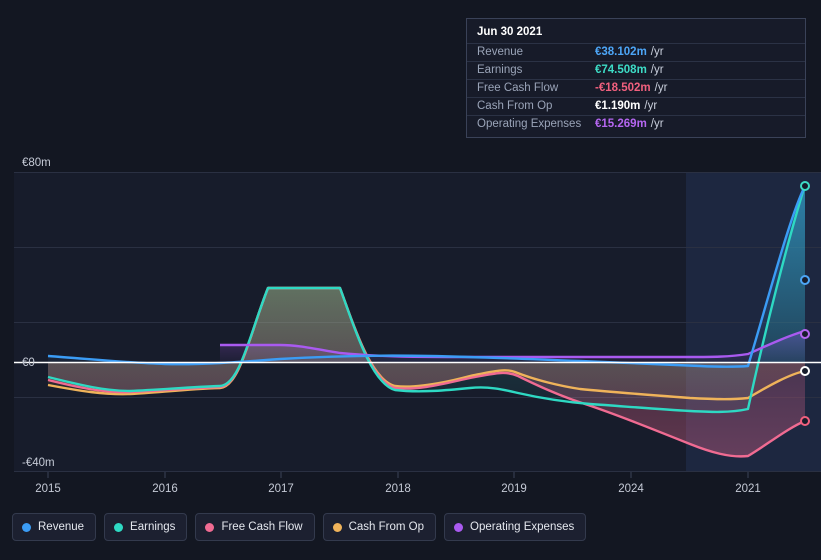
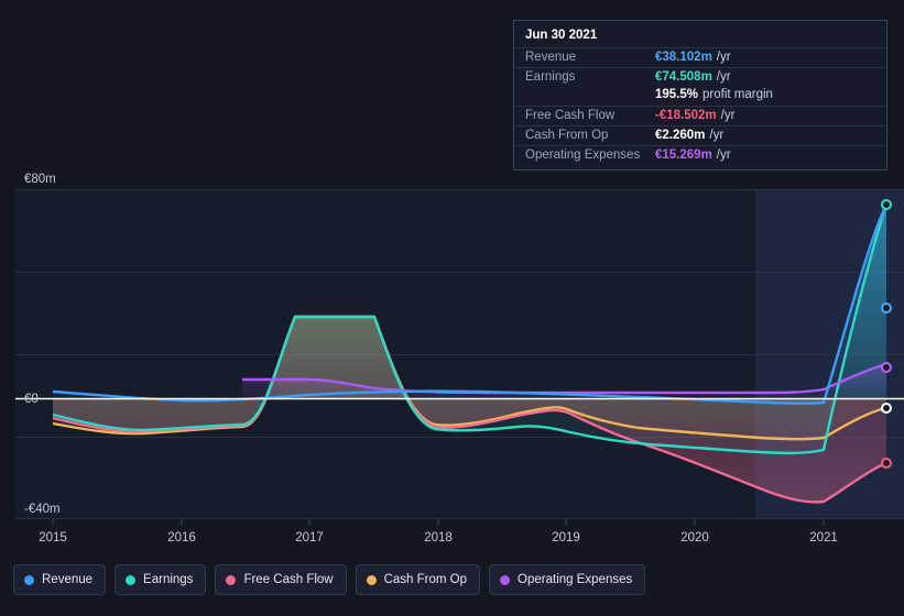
  2015
  2016
  2017
  2018
  2019
- 2024
+ 2020
  2021
  €80m
  €0
  -€40m
  Jun 30 2021
  Revenue
  €38.102m
  /yr
  Earnings
  €74.508m
  /yr
+ 195.5%
+ profit margin
  Free Cash Flow
  -€18.502m
  /yr
  Cash From Op
- €1.190m
+ €2.260m
  /yr
  Operating Expenses
  €15.269m
  /yr
  Revenue
  Earnings
  Free Cash Flow
  Cash From Op
  Operating Expenses
